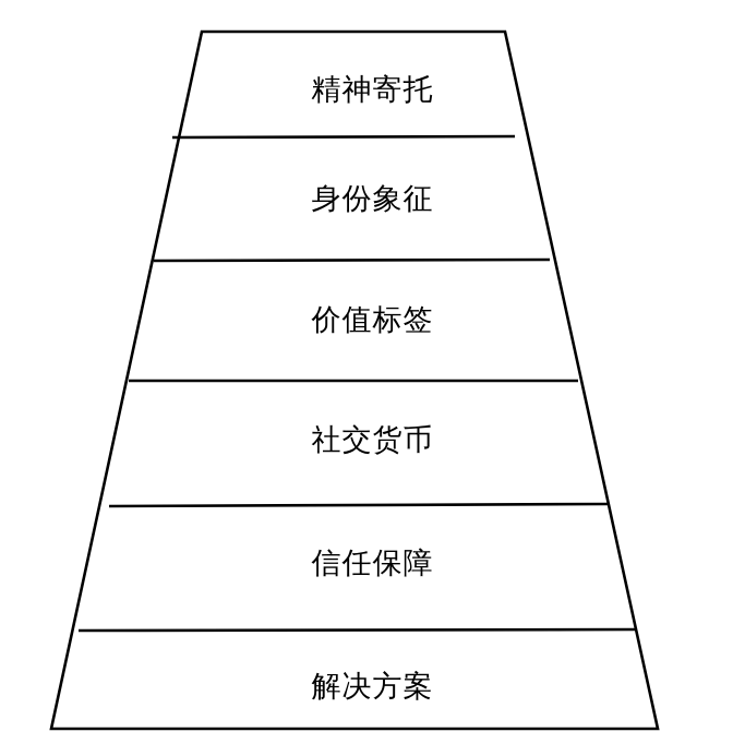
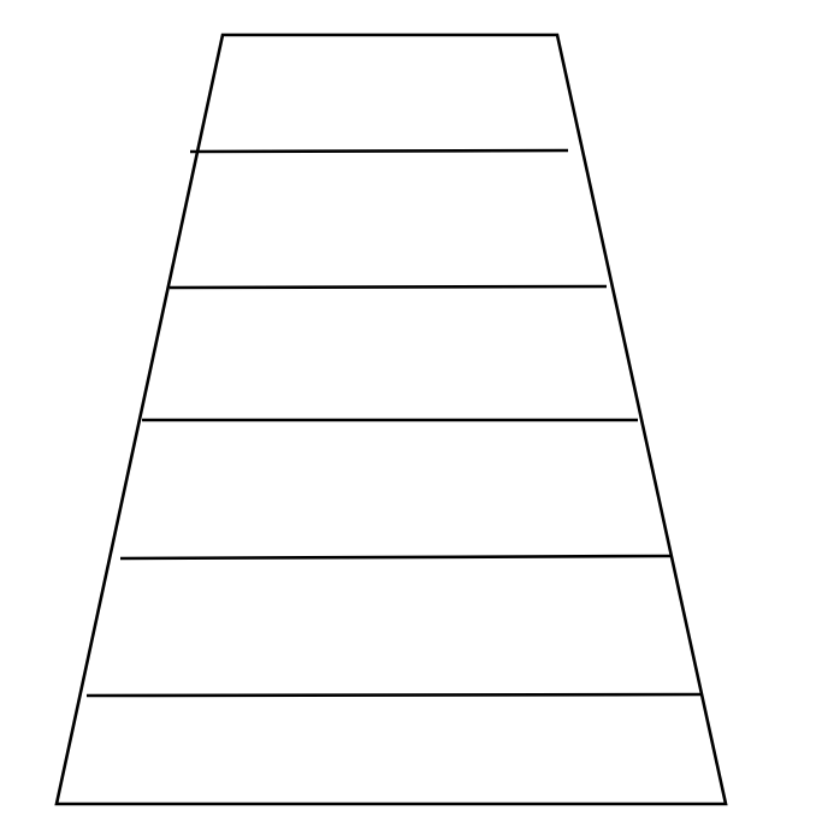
- 精神寄托
- 身份象征
- 价值标签
- 社交货币
- 信任保障
- 解决方案
